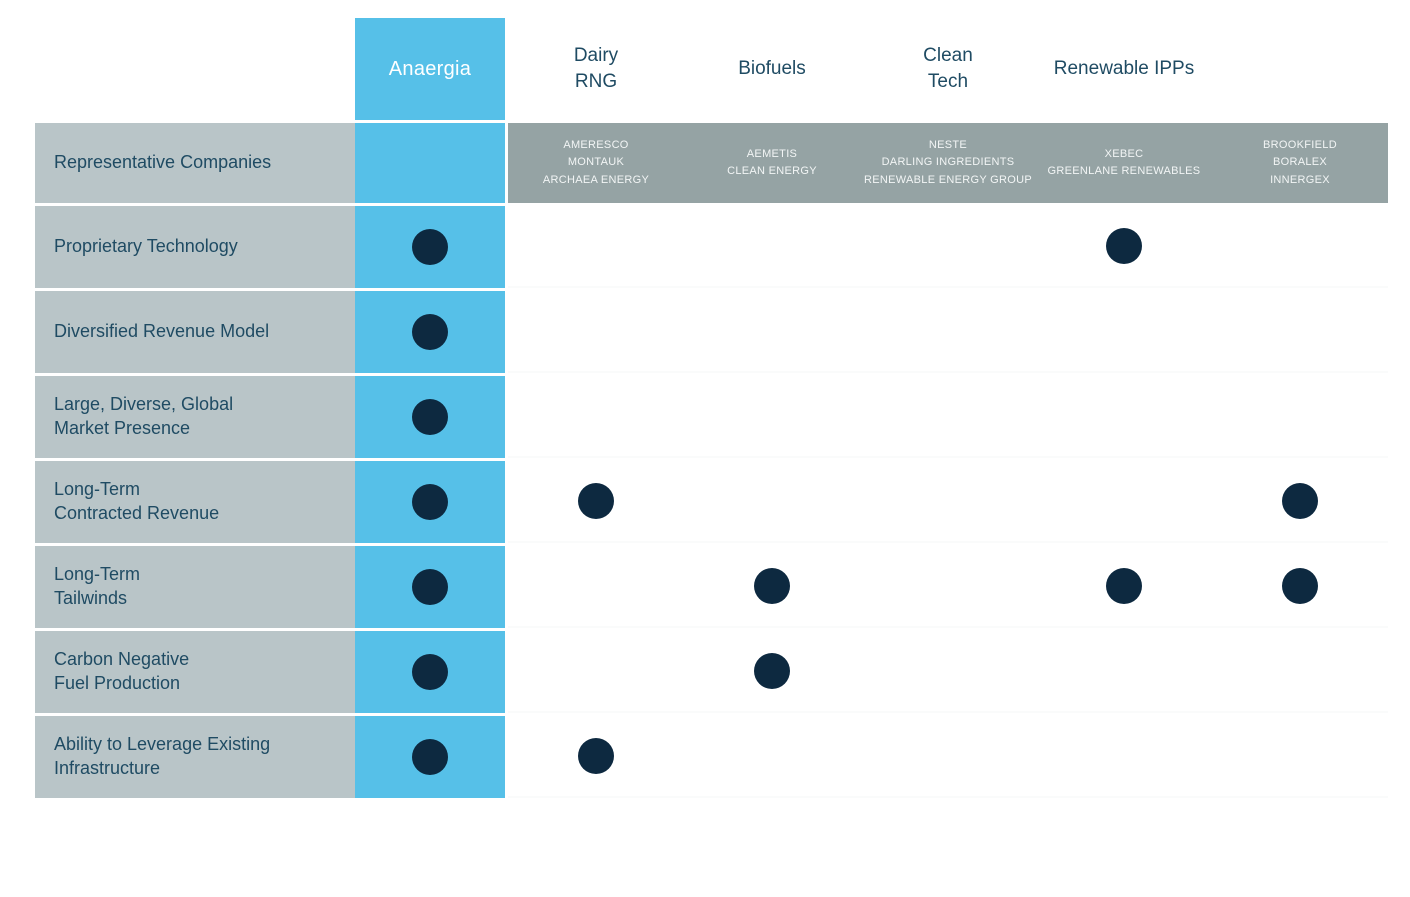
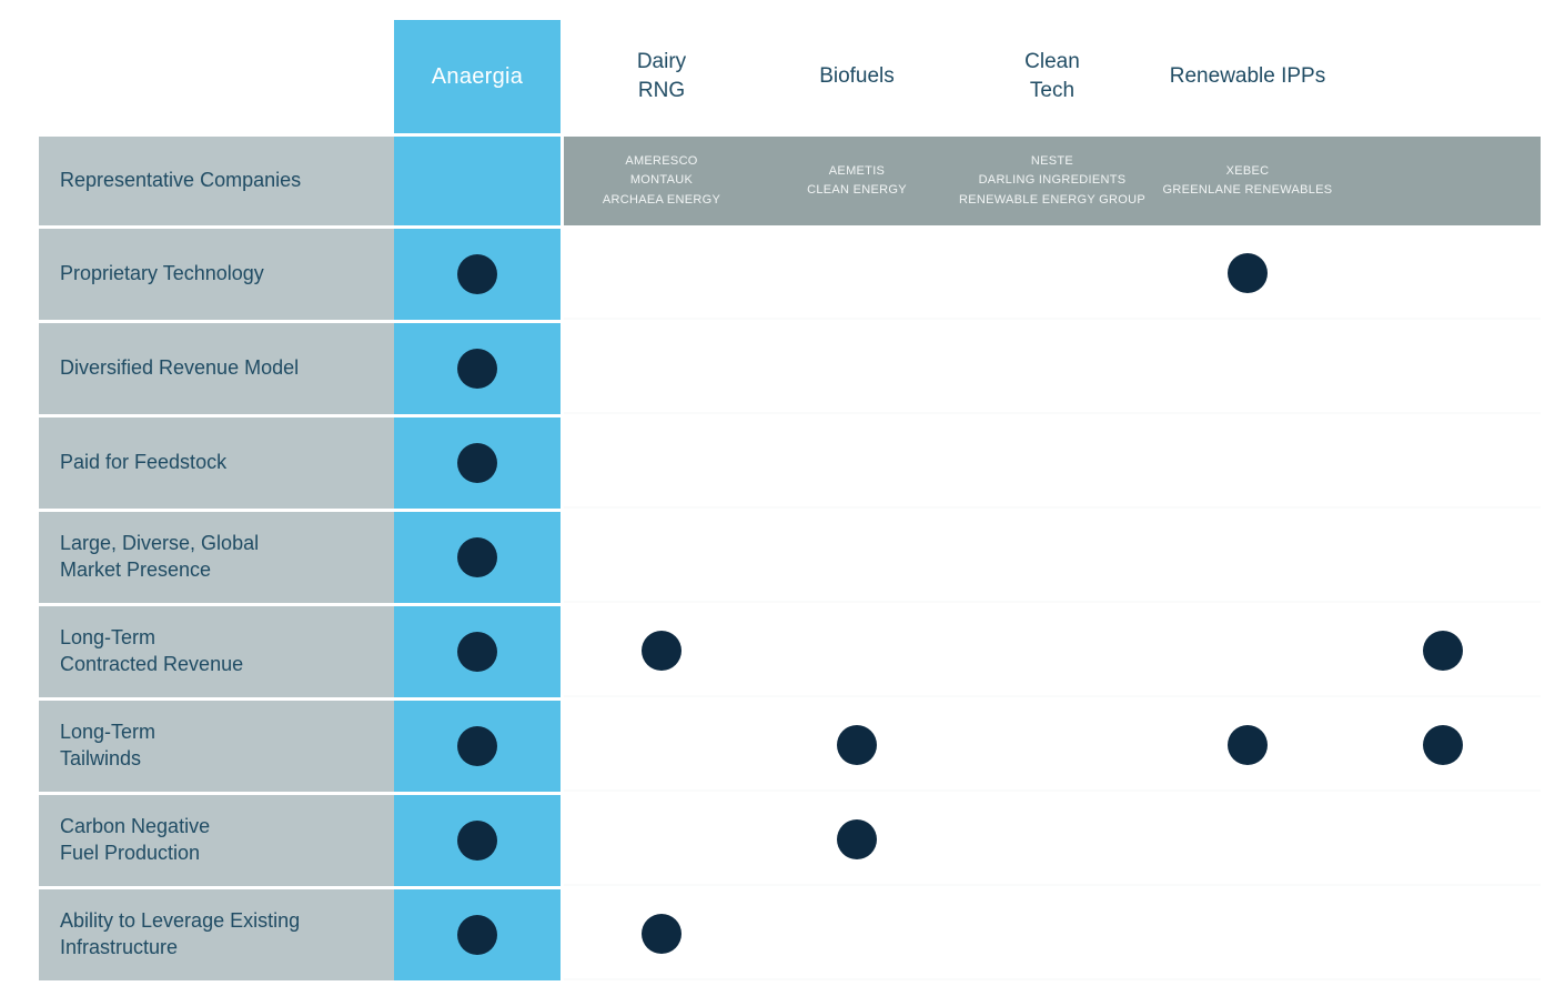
  Anaergia
  Dairy
  RNG
  Biofuels
  Clean
  Tech
  Renewable IPPs
  Representative Companies
  AMERESCO
  MONTAUK
  ARCHAEA ENERGY
  AEMETIS
  CLEAN ENERGY
  NESTE
  DARLING INGREDIENTS
  RENEWABLE ENERGY GROUP
  XEBEC
  GREENLANE RENEWABLES
- BROOKFIELD
- BORALEX
- INNERGEX
  Proprietary Technology
  Diversified Revenue Model
+ Paid for Feedstock
  Large, Diverse, Global
  Market Presence
  Long-Term
  Contracted Revenue
  Long-Term
  Tailwinds
  Carbon Negative
  Fuel Production
  Ability to Leverage Existing
  Infrastructure
